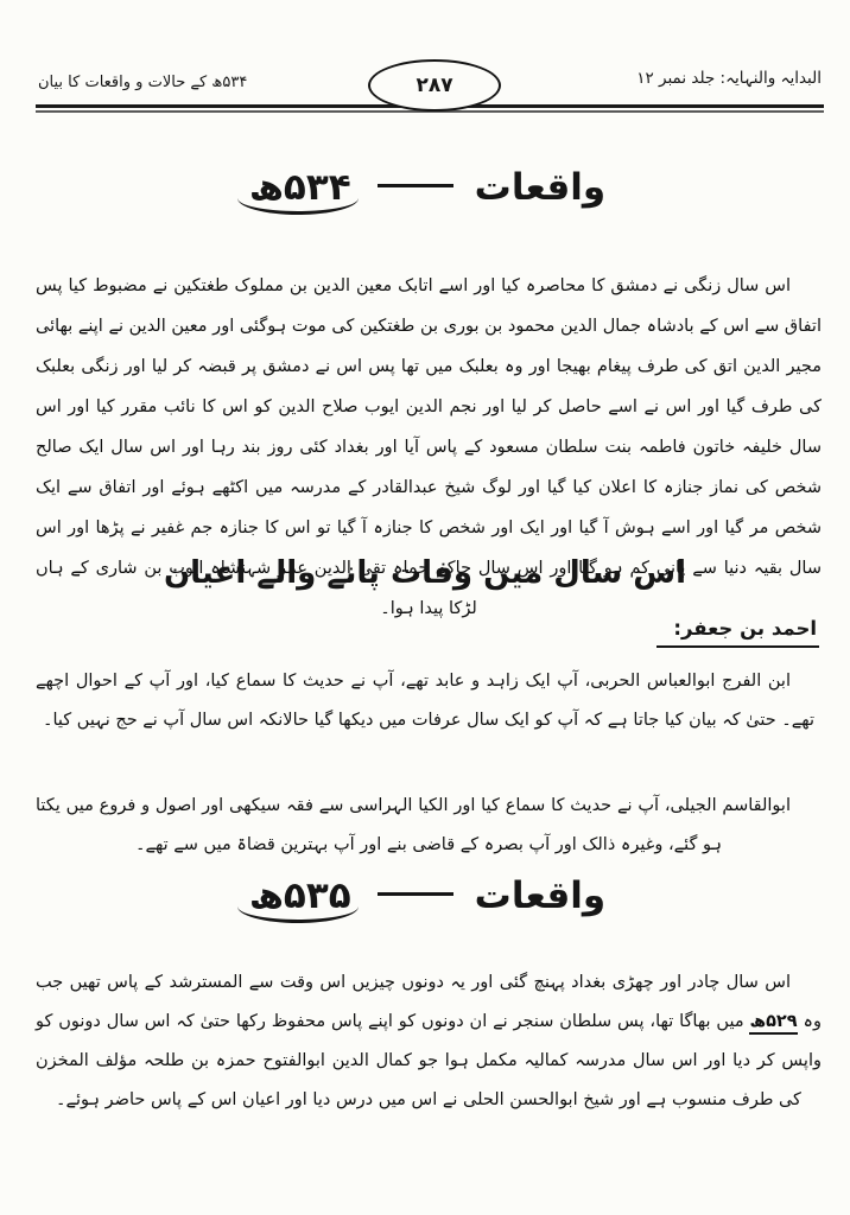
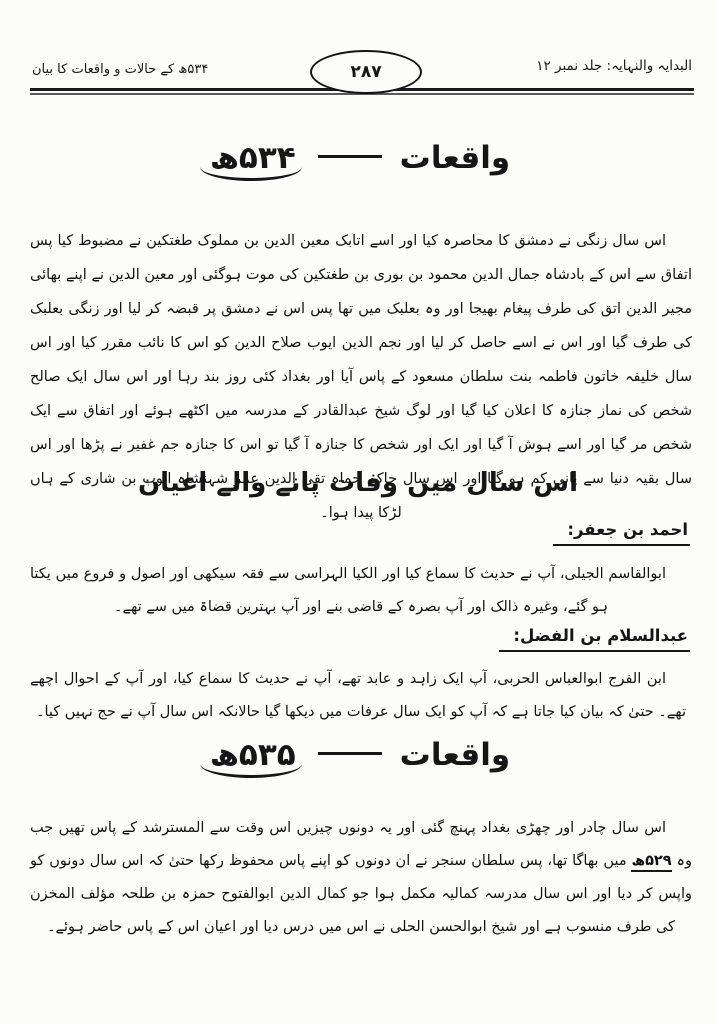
  البدایہ والنہایہ: جلد نمبر ۱۲
  ۵۳۴ھ کے حالات و واقعات کا بیان
  ۲۸۷
  واقعات۵۳۴ھ
  اس سال زنگی نے دمشق کا محاصرہ کیا اور اسے اتابک معین الدین بن مملوک طغتکین نے مضبوط کیا پس اتفاق سے اس کے بادشاہ جمال الدین محمود بن بوری بن طغتکین کی موت ہوگئی اور معین الدین نے اپنے بھائی مجیر الدین اتق کی طرف پیغام بھیجا اور وہ بعلبک میں تھا پس اس نے دمشق پر قبضہ کر لیا اور زنگی بعلبک کی طرف گیا اور اس نے اسے حاصل کر لیا اور نجم الدین ایوب صلاح الدین کو اس کا نائب مقرر کیا اور اس سال خلیفہ خاتون فاطمہ بنت سلطان مسعود کے پاس آیا اور بغداد کئی روز بند رہا اور اس سال ایک صالح شخص کی نماز جنازہ کا اعلان کیا گیا اور لوگ شیخ عبدالقادر کے مدرسہ میں اکٹھے ہوئے اور اتفاق سے ایک شخص مر گیا اور اسے ہوش آ گیا اور ایک اور شخص کا جنازہ آ گیا تو اس کا جنازہ جم غفیر نے پڑھا اور اس سال بقیہ دنیا سے پانی کم ہو گیا اور اس سال حاکم حماہ تقی الدین عمر شہنشاہ ایوب بن شاری کے ہاں لڑکا پیدا ہوا۔
  اس سال میں وفات پانے والے اعیان
  احمد بن جعفر:
- ابن الفرج ابوالعباس الحربی، آپ ایک زاہد و عابد تھے، آپ نے حدیث کا سماع کیا، اور آپ کے احوال اچھے تھے۔ حتیٰ کہ بیان کیا جاتا ہے کہ آپ کو ایک سال عرفات میں دیکھا گیا حالانکہ اس سال آپ نے حج نہیں کیا۔
+ ابوالقاسم الجیلی، آپ نے حدیث کا سماع کیا اور الکیا الہراسی سے فقہ سیکھی اور اصول و فروع میں یکتا ہو گئے، وغیرہ ذالک اور آپ بصرہ کے قاضی بنے اور آپ بہترین قضاۃ میں سے تھے۔
+ عبدالسلام بن الفضل:
- ابوالقاسم الجیلی، آپ نے حدیث کا سماع کیا اور الکیا الہراسی سے فقہ سیکھی اور اصول و فروع میں یکتا ہو گئے، وغیرہ ذالک اور آپ بصرہ کے قاضی بنے اور آپ بہترین قضاۃ میں سے تھے۔
+ ابن الفرج ابوالعباس الحربی، آپ ایک زاہد و عابد تھے، آپ نے حدیث کا سماع کیا، اور آپ کے احوال اچھے تھے۔ حتیٰ کہ بیان کیا جاتا ہے کہ آپ کو ایک سال عرفات میں دیکھا گیا حالانکہ اس سال آپ نے حج نہیں کیا۔
  واقعات۵۳۵ھ
  اس سال چادر اور چھڑی بغداد پہنچ گئی اور یہ دونوں چیزیں اس وقت سے المسترشد کے پاس تھیں جب وہ ۵۲۹ھ میں بھاگا تھا، پس سلطان سنجر نے ان دونوں کو اپنے پاس محفوظ رکھا حتیٰ کہ اس سال دونوں کو واپس کر دیا اور اس سال مدرسہ کمالیہ مکمل ہوا جو کمال الدین ابوالفتوح حمزہ بن طلحہ مؤلف المخزن کی طرف منسوب ہے اور شیخ ابوالحسن الحلی نے اس میں درس دیا اور اعیان اس کے پاس حاضر ہوئے۔
